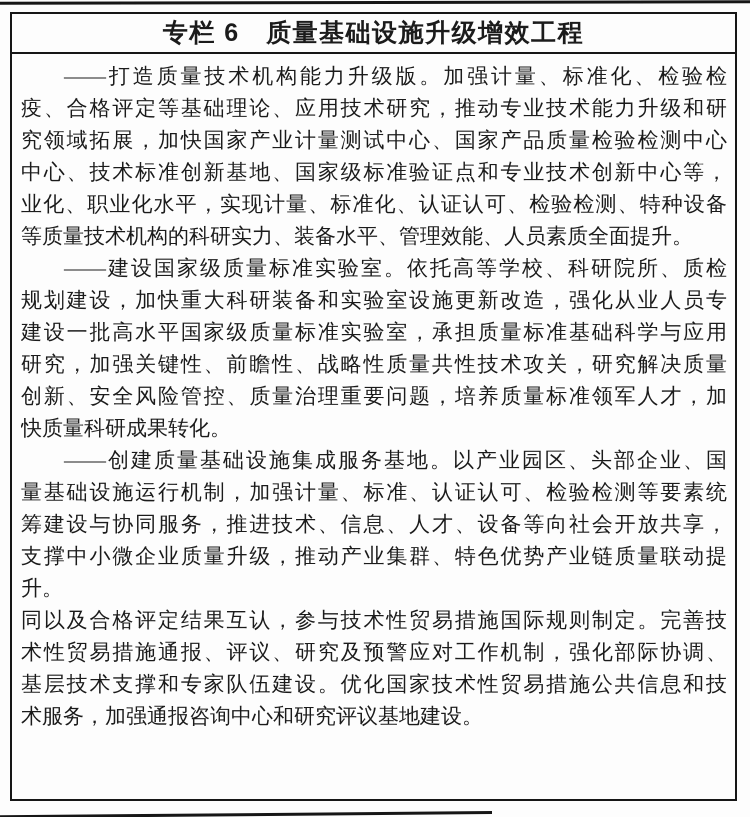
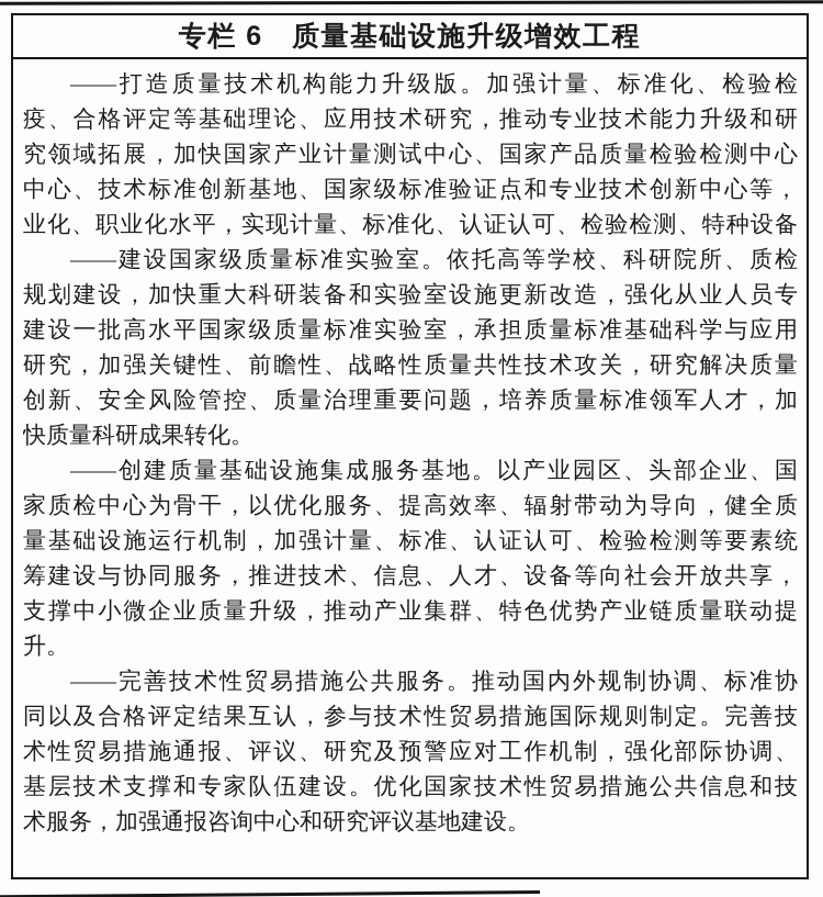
  专栏 6 质量基础设施升级增效工程
  ——打造质量技术机构能力升级版。加强计量、标准化、检验检
  疫、合格评定等基础理论、应用技术研究，推动专业技术能力升级和研
  究领域拓展，加快国家产业计量测试中心、国家产品质量检验检测中心
  中心、技术标准创新基地、国家级标准验证点和专业技术创新中心等，
  业化、职业化水平，实现计量、标准化、认证认可、检验检测、特种设备
- 等质量技术机构的科研实力、装备水平、管理效能、人员素质全面提升。
  ——建设国家级质量标准实验室。依托高等学校、科研院所、质检
  规划建设，加快重大科研装备和实验室设施更新改造，强化从业人员专
  建设一批高水平国家级质量标准实验室，承担质量标准基础科学与应用
  研究，加强关键性、前瞻性、战略性质量共性技术攻关，研究解决质量
  创新、安全风险管控、质量治理重要问题，培养质量标准领军人才，加
  快质量科研成果转化。
  ——创建质量基础设施集成服务基地。以产业园区、头部企业、国
+ 家质检中心为骨干，以优化服务、提高效率、辐射带动为导向，健全质
  量基础设施运行机制，加强计量、标准、认证认可、检验检测等要素统
  筹建设与协同服务，推进技术、信息、人才、设备等向社会开放共享，
  支撑中小微企业质量升级，推动产业集群、特色优势产业链质量联动提
  升。
+ ——完善技术性贸易措施公共服务。推动国内外规制协调、标准协
  同以及合格评定结果互认，参与技术性贸易措施国际规则制定。完善技
  术性贸易措施通报、评议、研究及预警应对工作机制，强化部际协调、
  基层技术支撑和专家队伍建设。优化国家技术性贸易措施公共信息和技
  术服务，加强通报咨询中心和研究评议基地建设。
